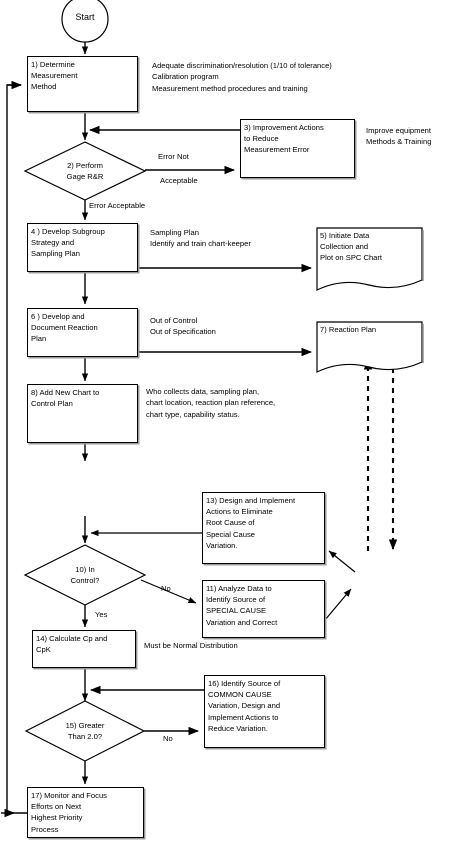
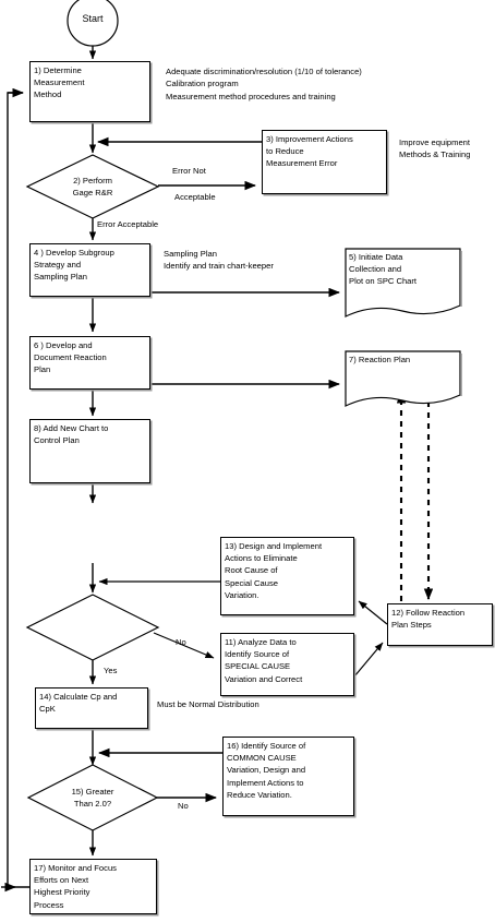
  Start
  1) Determine
  Measurement
  Method
  3) Improvement Actions
  to Reduce
  Measurement Error
  4 ) Develop Subgroup
  Strategy and
  Sampling Plan
  5) Initiate Data
  Collection and
  Plot on SPC Chart
  6 ) Develop and
  Document Reaction
  Plan
  7) Reaction Plan
  8) Add New Chart to
  Control Plan
  13) Design and Implement
  Actions to Eliminate
  Root Cause of
  Special Cause
  Variation.
  11) Analyze Data to
  Identify Source of
  SPECIAL CAUSE
  Variation and Correct
+ 12) Follow Reaction
+ Plan Steps
  14) Calculate Cp and
  CpK
  16) Identify Source of
  COMMON CAUSE
  Variation, Design and
  Implement Actions to
  Reduce Variation.
  17) Monitor and Focus
  Efforts on Next
  Highest Priority
  Process
  2) Perform
  Gage R&R
- 10) In
- Control?
  15) Greater
  Than 2.0?
  Adequate discrimination/resolution (1/10 of tolerance)
  Calibration program
  Measurement method procedures and training
  Improve equipment
  Methods & Training
  Sampling Plan
  Identify and train chart-keeper
- Out of Control
- Out of Specification
- Who collects data, sampling plan,
- chart location, reaction plan reference,
- chart type, capability status.
  Must be Normal Distribution
  Error Not
  Acceptable
  Error Acceptable
  No
  Yes
  No
